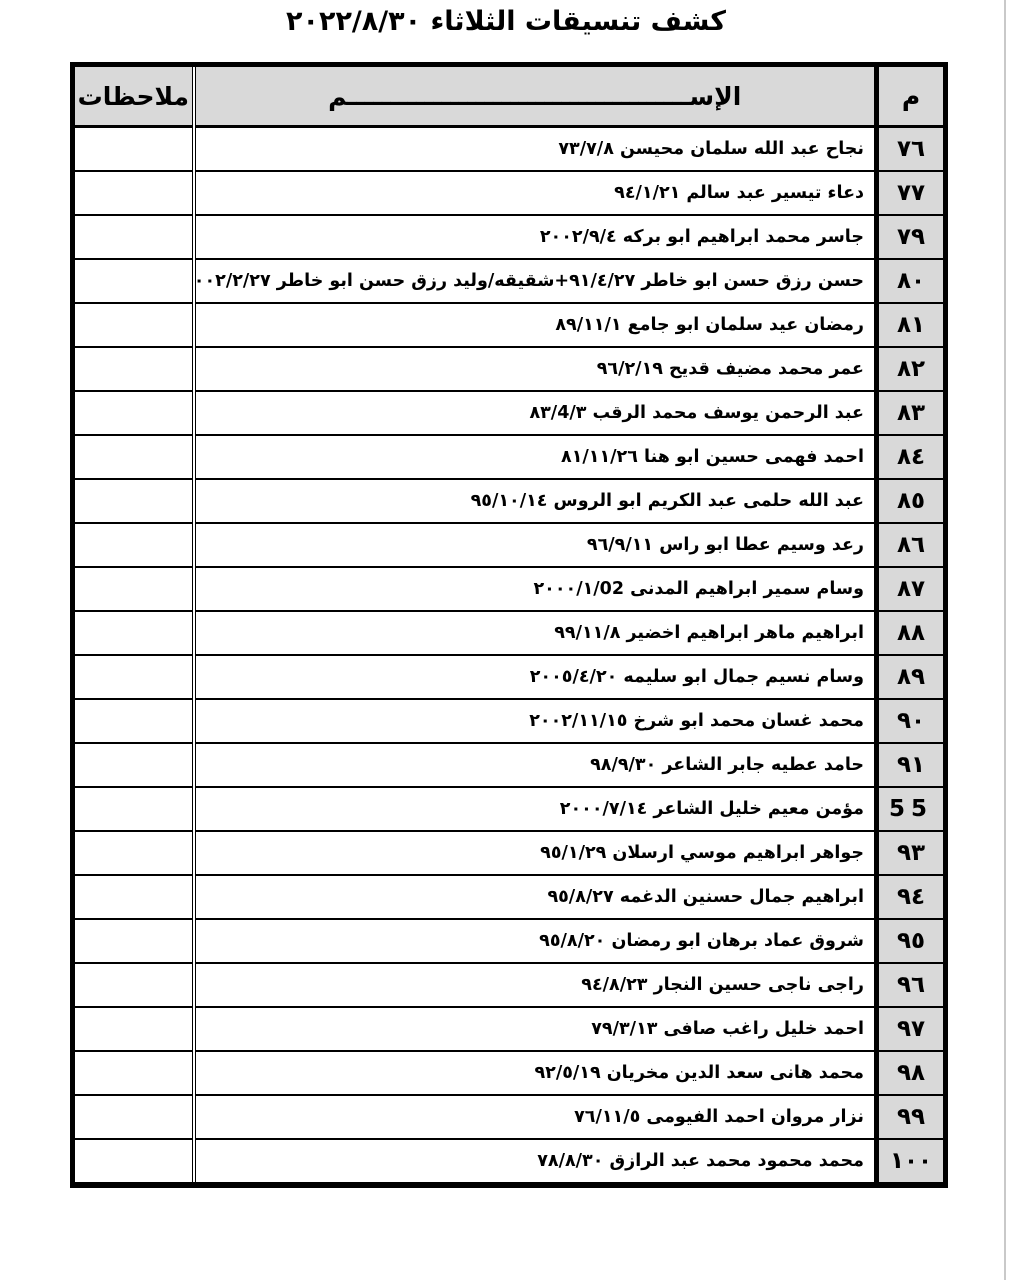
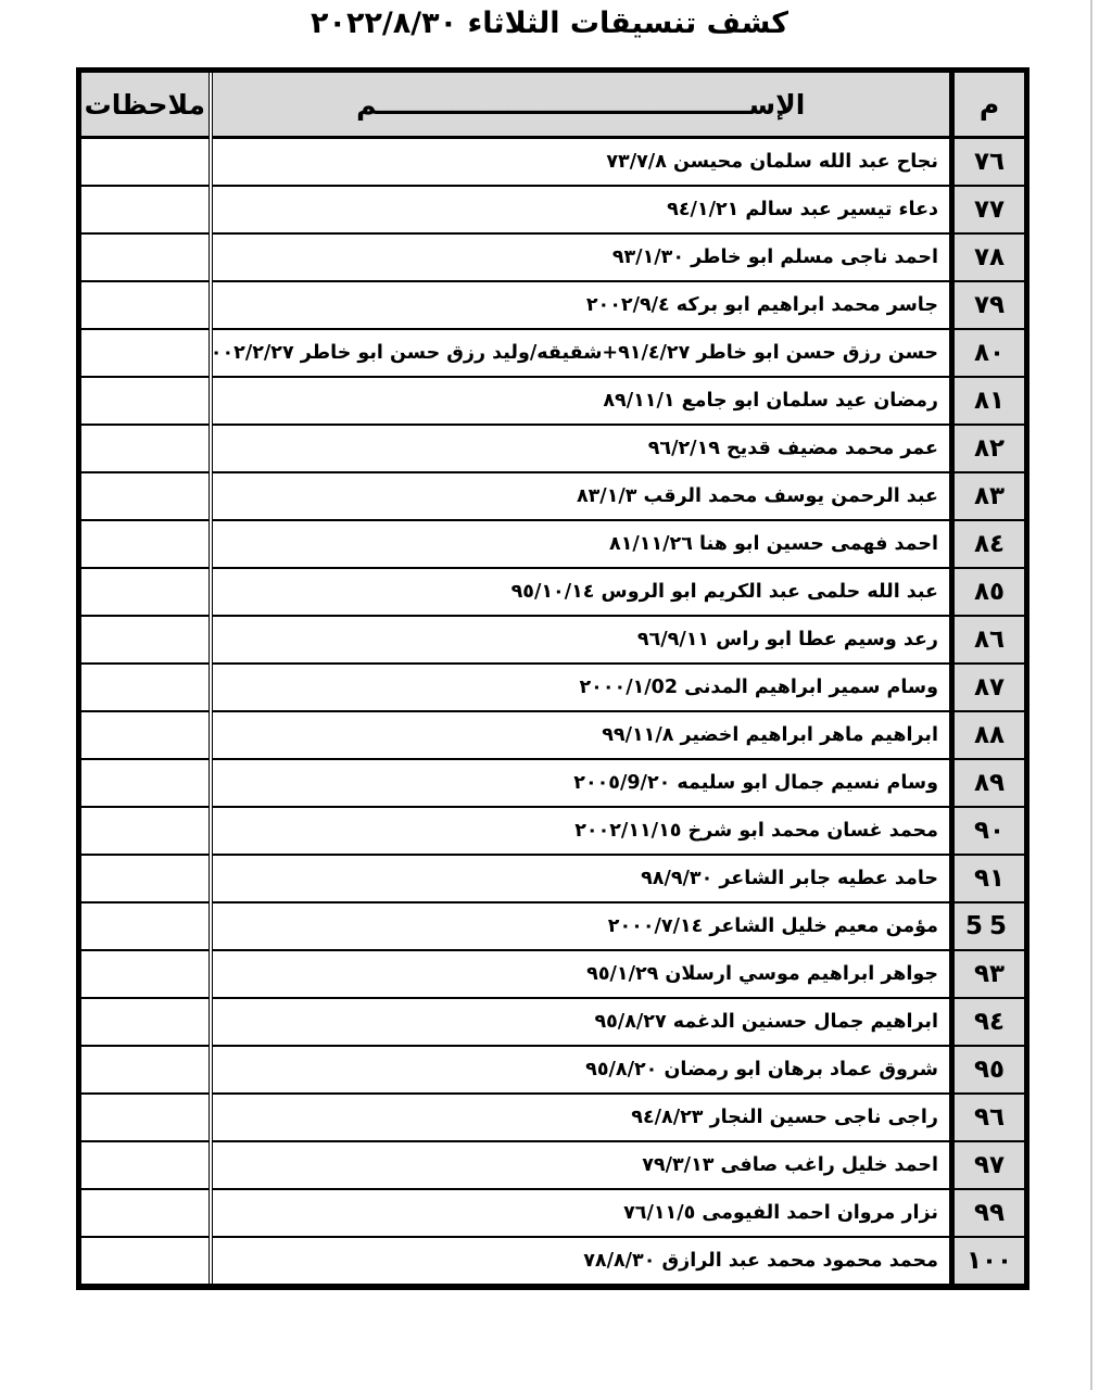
  كشف تنسيقات الثلاثاء ٢٠٢٢/٨/٣٠
  م	الإســــــــــــــــــــــــــــــــــــــــم	ملاحظات
  ٧٦	نجاح عبد الله سلمان محيسن ٧٣/٧/٨
  ٧٧	دعاء تيسير عبد سالم ٩٤/١/٢١
+ ٧٨	احمد ناجى مسلم ابو خاطر ٩٣/١/٣٠
  ٧٩	جاسر محمد ابراهيم ابو بركه ٢٠٠٢/٩/٤
  ٨٠	حسن رزق حسن ابو خاطر ٩١/٤/٢٧+شقيقه/وليد رزق حسن ابو خاطر ٠٠٢/٢/٢٧
  ٨١	رمضان عيد سلمان ابو جامع ٨٩/١١/١
  ٨٢	عمر محمد مضيف قديح ٩٦/٢/١٩
- ٨٣	عبد الرحمن يوسف محمد الرقب ٨٣/4/٣
+ ٨٣	عبد الرحمن يوسف محمد الرقب ٨٣/١/٣
  ٨٤	احمد فهمى حسين ابو هنا ٨١/١١/٢٦
  ٨٥	عبد الله حلمى عبد الكريم ابو الروس ٩٥/١٠/١٤
  ٨٦	رعد وسيم عطا ابو راس ٩٦/٩/١١
  ٨٧	وسام سمير ابراهيم المدنى ٢٠٠٠/١/02
  ٨٨	ابراهيم ماهر ابراهيم اخضير ٩٩/١١/٨
- ٨٩	وسام نسيم جمال ابو سليمه ٢٠٠٥/٤/٢٠
+ ٨٩	وسام نسيم جمال ابو سليمه ٢٠٠٥/9/٢٠
  ٩٠	محمد غسان محمد ابو شرخ ٢٠٠٢/١١/١٥
  ٩١	حامد عطيه جابر الشاعر ٩٨/٩/٣٠
  55	مؤمن معيم خليل الشاعر ٢٠٠٠/٧/١٤
  ٩٣	جواهر ابراهيم موسي ارسلان ٩٥/١/٢٩
  ٩٤	ابراهيم جمال حسنين الدغمه ٩٥/٨/٢٧
  ٩٥	شروق عماد برهان ابو رمضان ٩٥/٨/٢٠
  ٩٦	راجى ناجى حسين النجار ٩٤/٨/٢٣
  ٩٧	احمد خليل راغب صافى ٧٩/٣/١٣
- ٩٨	محمد هانى سعد الدين مخريان ٩٢/٥/١٩
  ٩٩	نزار مروان احمد الفيومى ٧٦/١١/٥
  ١٠٠	محمد محمود محمد عبد الرازق ٧٨/٨/٣٠
